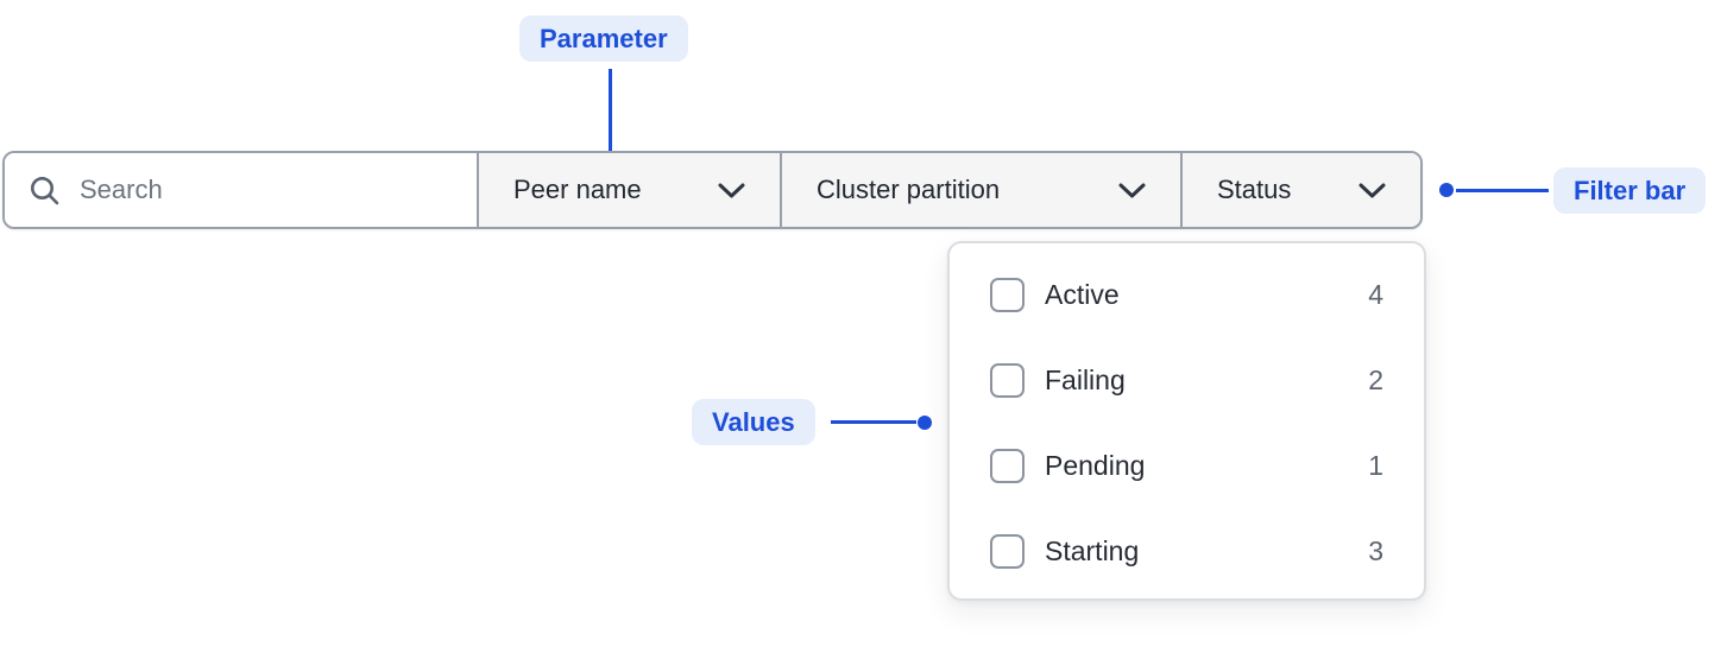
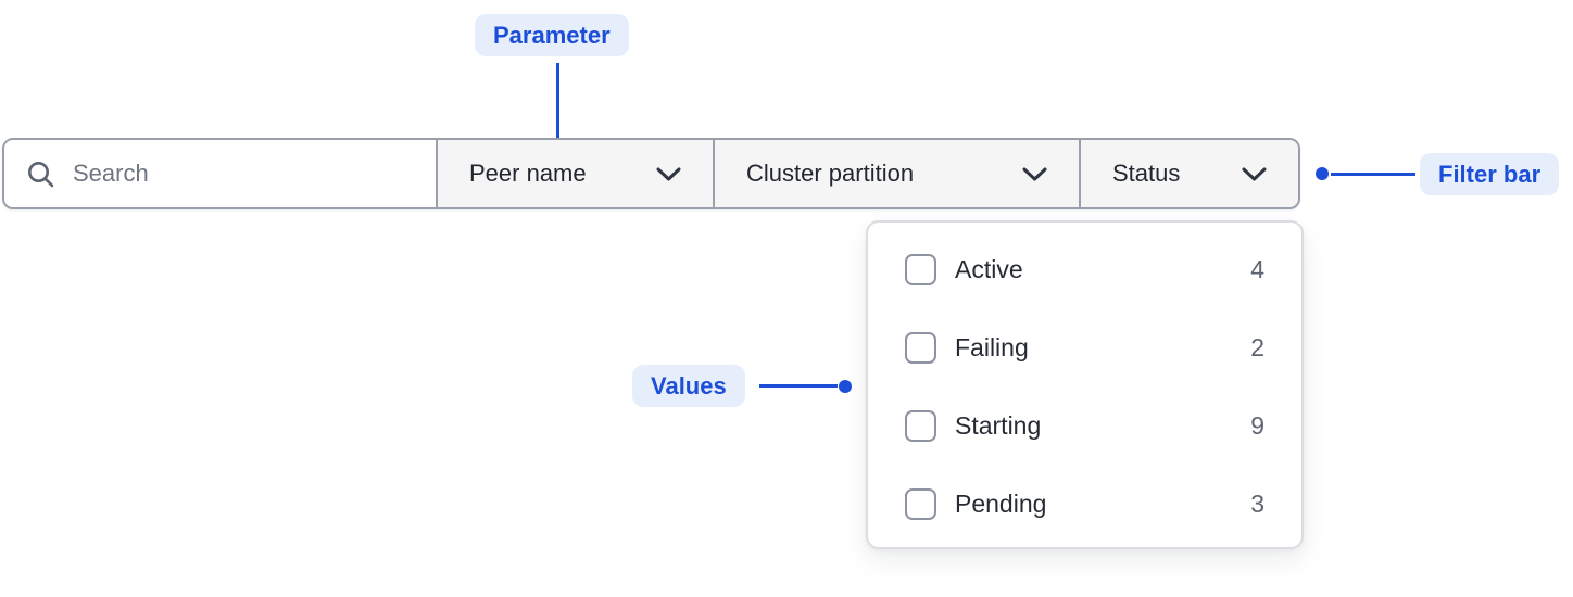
  Parameter
  Search
  Peer name
  Cluster partition
  Status
  Filter bar
  Active
  4
  Failing
  2
- Pending
+ Starting
- 1
+ 9
- Starting
+ Pending
  3
  Values
